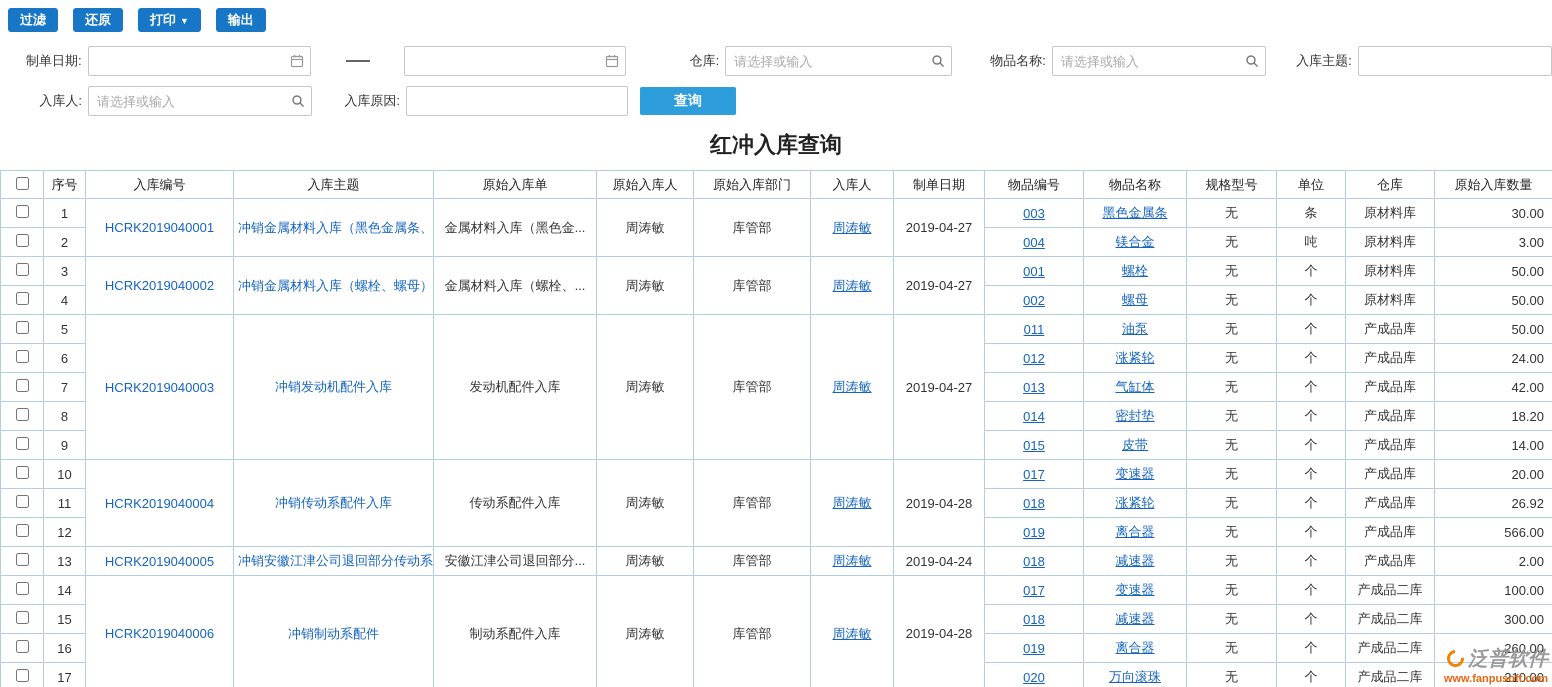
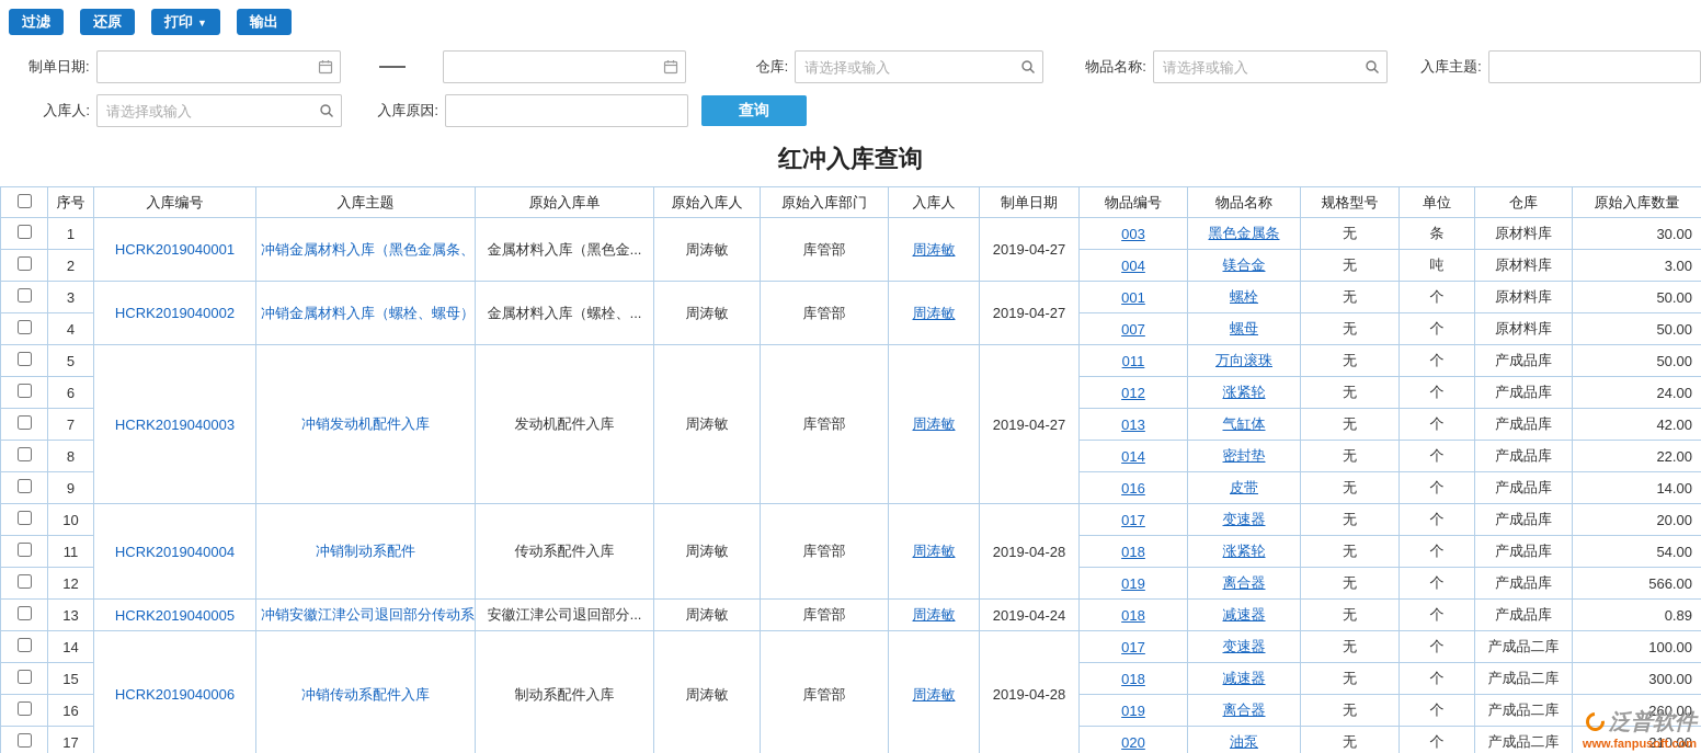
  过滤
  还原
  打印 ▼
  输出
  制单日期:
  仓库:
  请选择或输入
  物品名称:
  请选择或输入
  入库主题:
  入库人:
  请选择或输入
  入库原因:
  查询
  红冲入库查询
  	序号	入库编号	入库主题	原始入库单	原始入库人	原始入库部门	入库人	制单日期	物品编号	物品名称	规格型号	单位	仓库	原始入库数量
  	1	HCRK2019040001	冲销金属材料入库（黑色金属条、	金属材料入库（黑色金...	周涛敏	库管部	周涛敏	2019-04-27	003	黑色金属条	无	条	原材料库	30.00
  	2	004	镁合金	无	吨	原材料库	3.00
  	3	HCRK2019040002	冲销金属材料入库（螺栓、螺母）	金属材料入库（螺栓、...	周涛敏	库管部	周涛敏	2019-04-27	001	螺栓	无	个	原材料库	50.00
- 	4	002	螺母	无	个	原材料库	50.00
+ 	4	007	螺母	无	个	原材料库	50.00
- 	5	HCRK2019040003	冲销发动机配件入库	发动机配件入库	周涛敏	库管部	周涛敏	2019-04-27	011	油泵	无	个	产成品库	50.00
+ 	5	HCRK2019040003	冲销发动机配件入库	发动机配件入库	周涛敏	库管部	周涛敏	2019-04-27	011	万向滚珠	无	个	产成品库	50.00
  	6	012	涨紧轮	无	个	产成品库	24.00
  	7	013	气缸体	无	个	产成品库	42.00
- 	8	014	密封垫	无	个	产成品库	18.20
+ 	8	014	密封垫	无	个	产成品库	22.00
- 	9	015	皮带	无	个	产成品库	14.00
+ 	9	016	皮带	无	个	产成品库	14.00
- 	10	HCRK2019040004	冲销传动系配件入库	传动系配件入库	周涛敏	库管部	周涛敏	2019-04-28	017	变速器	无	个	产成品库	20.00
+ 	10	HCRK2019040004	冲销制动系配件	传动系配件入库	周涛敏	库管部	周涛敏	2019-04-28	017	变速器	无	个	产成品库	20.00
- 	11	018	涨紧轮	无	个	产成品库	26.92
+ 	11	018	涨紧轮	无	个	产成品库	54.00
  	12	019	离合器	无	个	产成品库	566.00
- 	13	HCRK2019040005	冲销安徽江津公司退回部分传动系	安徽江津公司退回部分...	周涛敏	库管部	周涛敏	2019-04-24	018	减速器	无	个	产成品库	2.00
+ 	13	HCRK2019040005	冲销安徽江津公司退回部分传动系	安徽江津公司退回部分...	周涛敏	库管部	周涛敏	2019-04-24	018	减速器	无	个	产成品库	0.89
- 	14	HCRK2019040006	冲销制动系配件	制动系配件入库	周涛敏	库管部	周涛敏	2019-04-28	017	变速器	无	个	产成品二库	100.00
+ 	14	HCRK2019040006	冲销传动系配件入库	制动系配件入库	周涛敏	库管部	周涛敏	2019-04-28	017	变速器	无	个	产成品二库	100.00
  	15	018	减速器	无	个	产成品二库	300.00
  	16	019	离合器	无	个	产成品二库	260.00
- 	17	020	万向滚珠	无	个	产成品二库	210.00
+ 	17	020	油泵	无	个	产成品二库	210.00
  泛普软件
  www.fanpusoft.com
